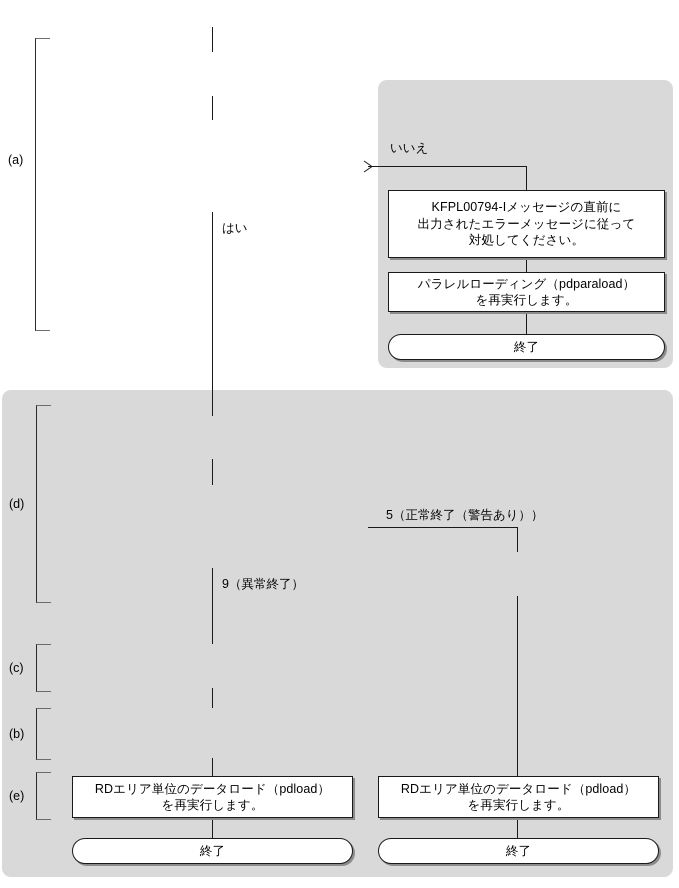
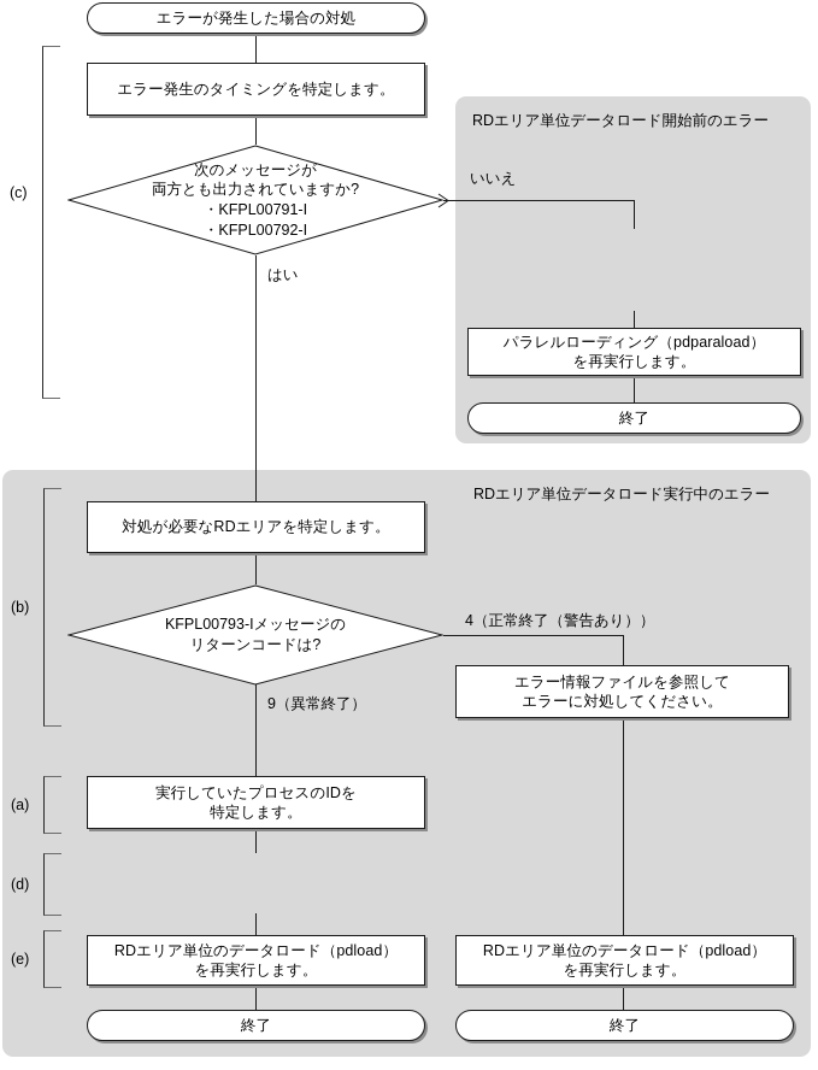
+ RDエリア単位データロード開始前のエラー
+ RDエリア単位データロード実行中のエラー
+ エラーが発生した場合の対処
+ エラー発生のタイミングを特定します。
+ 次のメッセージが
+ 両方とも出力されていますか?
+ ・KFPL00791-I
+ ・KFPL00792-I
  いいえ
  はい
- KFPL00794-Iメッセージの直前に
- 出力されたエラーメッセージに従って
- 対処してください。
  パラレルローディング（pdparaload）
  を再実行します。
  終了
+ 対処が必要なRDエリアを特定します。
+ KFPL00793-Iメッセージの
+ リターンコードは?
- 5（正常終了（警告あり））
+ 4（正常終了（警告あり））
  9（異常終了）
+ エラー情報ファイルを参照して
+ エラーに対処してください。
+ 実行していたプロセスのIDを
+ 特定します。
  RDエリア単位のデータロード（pdload）
  を再実行します。
  終了
  RDエリア単位のデータロード（pdload）
  を再実行します。
  終了
- (a)
+ (c)
- (d)
+ (b)
- (c)
+ (a)
- (b)
+ (d)
  (e)
